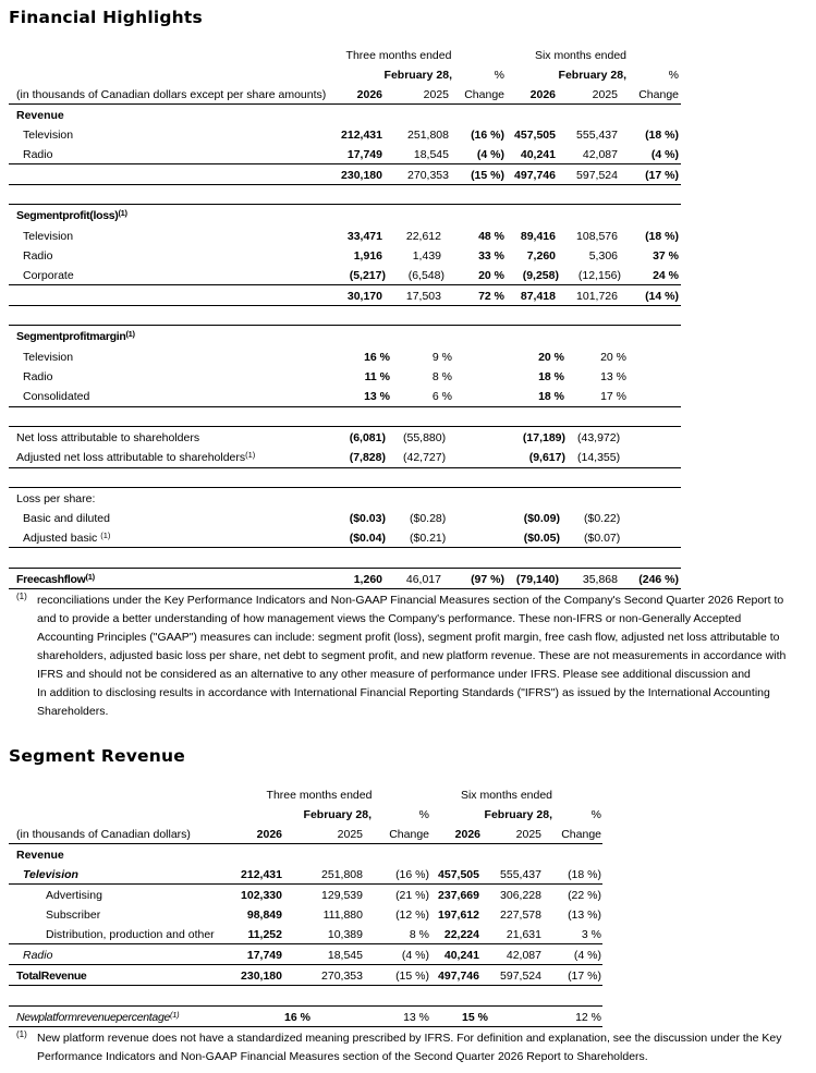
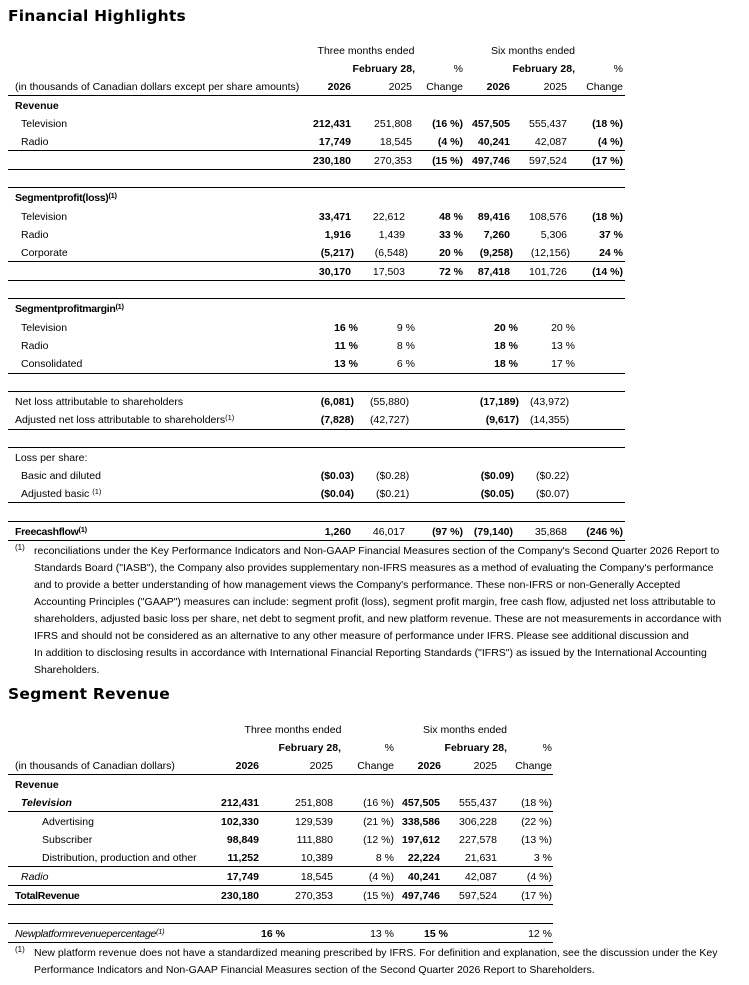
  Financial Highlights
  Three months ended
  Six months ended
  February 28,
  %
  February 28,
  %
  (in thousands of Canadian dollars except per share amounts)
  2026
  2025
  Change
  2026
  2025
  Change
  Revenue
  Television
  212,431
  251,808
  (16 %)
  457,505
  555,437
  (18 %)
  Radio
  17,749
  18,545
  (4 %)
  40,241
  42,087
  (4 %)
  230,180
  270,353
  (15 %)
  497,746
  597,524
  (17 %)
  Segmentprofit(loss)(1)
  Television
  33,471
  22,612
  48 %
  89,416
  108,576
  (18 %)
  Radio
  1,916
  1,439
  33 %
  7,260
  5,306
  37 %
  Corporate
  (5,217)
  (6,548)
  20 %
  (9,258)
  (12,156)
  24 %
  30,170
  17,503
  72 %
  87,418
  101,726
  (14 %)
  Segmentprofitmargin(1)
  Television
  16 %
  9 %
  20 %
  20 %
  Radio
  11 %
  8 %
  18 %
  13 %
  Consolidated
  13 %
  6 %
  18 %
  17 %
  Net loss attributable to shareholders
  (6,081)
  (55,880)
  (17,189)
  (43,972)
  Adjusted net loss attributable to shareholders(1)
  (7,828)
  (42,727)
  (9,617)
  (14,355)
  Loss per share:
  Basic and diluted
  ($0.03)
  ($0.28)
  ($0.09)
  ($0.22)
  Adjusted basic (1)
  ($0.04)
  ($0.21)
  ($0.05)
  ($0.07)
  Freecashflow(1)
  1,260
  46,017
  (97 %)
  (79,140)
  35,868
  (246 %)
  (1)
  reconciliations under the Key Performance Indicators and Non-GAAP Financial Measures section of the Company's Second Quarter 2026 Report to
+ Standards Board ("IASB"), the Company also provides supplementary non-IFRS measures as a method of evaluating the Company's performance
  and to provide a better understanding of how management views the Company's performance. These non-IFRS or non-Generally Accepted
  Accounting Principles ("GAAP") measures can include: segment profit (loss), segment profit margin, free cash flow, adjusted net loss attributable to
  shareholders, adjusted basic loss per share, net debt to segment profit, and new platform revenue. These are not measurements in accordance with
  IFRS and should not be considered as an alternative to any other measure of performance under IFRS. Please see additional discussion and
  In addition to disclosing results in accordance with International Financial Reporting Standards ("IFRS") as issued by the International Accounting
  Shareholders.
  Segment Revenue
  Three months ended
  Six months ended
  February 28,
  %
  February 28,
  %
  (in thousands of Canadian dollars)
  2026
  2025
  Change
  2026
  2025
  Change
  Revenue
  Television
  212,431
  251,808
  (16 %)
  457,505
  555,437
  (18 %)
  Advertising
  102,330
  129,539
  (21 %)
- 237,669
+ 338,586
  306,228
  (22 %)
  Subscriber
  98,849
  111,880
  (12 %)
  197,612
  227,578
  (13 %)
  Distribution, production and other
  11,252
  10,389
  8 %
  22,224
  21,631
  3 %
  Radio
  17,749
  18,545
  (4 %)
  40,241
  42,087
  (4 %)
  TotalRevenue
  230,180
  270,353
  (15 %)
  497,746
  597,524
  (17 %)
  Newplatformrevenuepercentage(1)
  16 %
  13 %
  15 %
  12 %
  (1)
  New platform revenue does not have a standardized meaning prescribed by IFRS. For definition and explanation, see the discussion under the Key
  Performance Indicators and Non-GAAP Financial Measures section of the Second Quarter 2026 Report to Shareholders.
